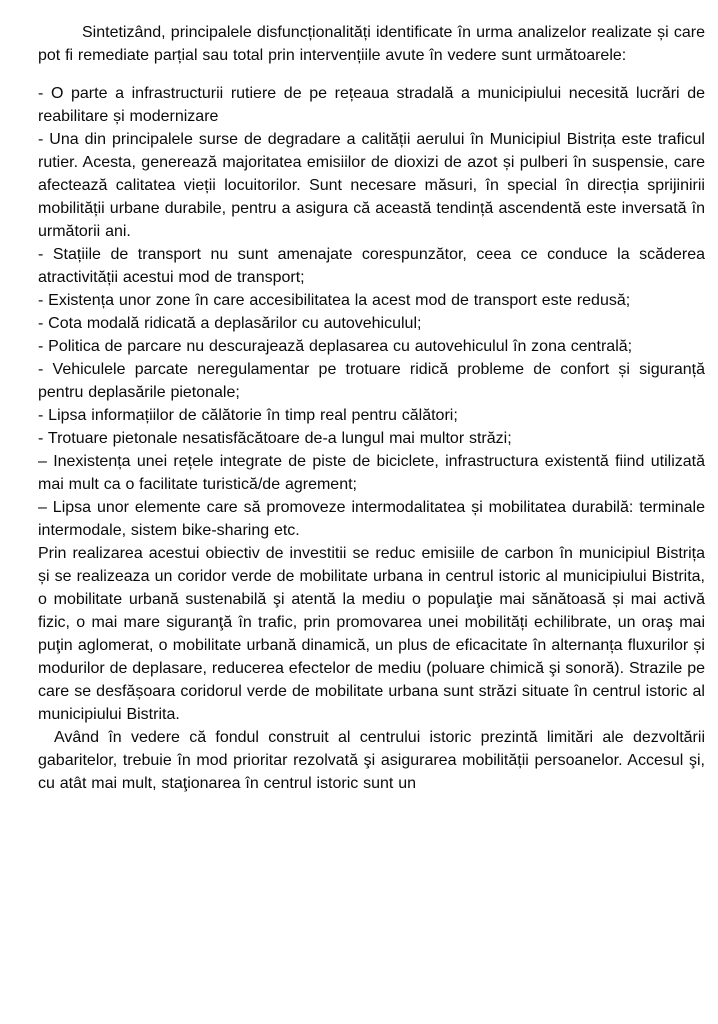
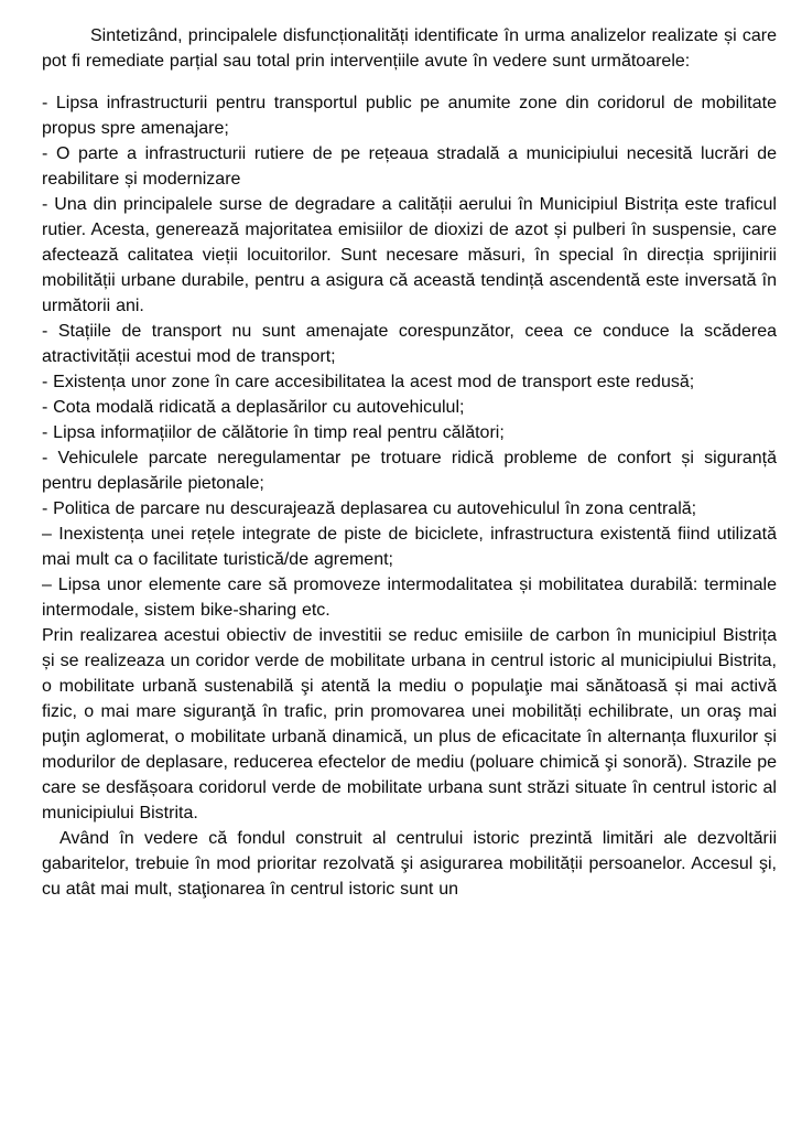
  Sintetizând, principalele disfuncționalități identificate în urma analizelor realizate și care pot fi remediate parțial sau total prin intervențiile avute în vedere sunt următoarele:
+ - Lipsa infrastructurii pentru transportul public pe anumite zone din coridorul de mobilitate propus spre amenajare;
  - O parte a infrastructurii rutiere de pe rețeaua stradală a municipiului necesită lucrări de reabilitare și modernizare
  - Una din principalele surse de degradare a calității aerului în Municipiul Bistrița este traficul rutier. Acesta, generează majoritatea emisiilor de dioxizi de azot și pulberi în suspensie, care afectează calitatea vieții locuitorilor. Sunt necesare măsuri, în special în direcția sprijinirii mobilității urbane durabile, pentru a asigura că această tendință ascendentă este inversată în următorii ani.
  - Stațiile de transport nu sunt amenajate corespunzător, ceea ce conduce la scăderea atractivității acestui mod de transport;
  - Existența unor zone în care accesibilitatea la acest mod de transport este redusă;
  - Cota modală ridicată a deplasărilor cu autovehiculul;
- - Politica de parcare nu descurajează deplasarea cu autovehiculul în zona centrală;
+ - Lipsa informațiilor de călătorie în timp real pentru călători;
  - Vehiculele parcate neregulamentar pe trotuare ridică probleme de confort și siguranță pentru deplasările pietonale;
- - Lipsa informațiilor de călătorie în timp real pentru călători;
+ - Politica de parcare nu descurajează deplasarea cu autovehiculul în zona centrală;
- - Trotuare pietonale nesatisfăcătoare de-a lungul mai multor străzi;
  – Inexistența unei rețele integrate de piste de biciclete, infrastructura existentă fiind utilizată mai mult ca o facilitate turistică/de agrement;
  – Lipsa unor elemente care să promoveze intermodalitatea și mobilitatea durabilă: terminale intermodale, sistem bike-sharing etc.
  Prin realizarea acestui obiectiv de investitii se reduc emisiile de carbon în municipiul Bistrița și se realizeaza un coridor verde de mobilitate urbana in centrul istoric al municipiului Bistrita, o mobilitate urbană sustenabilă şi atentă la mediu o populaţie mai sănătoasă și mai activă fizic, o mai mare siguranţă în trafic, prin promovarea unei mobilități echilibrate, un oraş mai puţin aglomerat, o mobilitate urbană dinamică, un plus de eficacitate în alternanța fluxurilor și modurilor de deplasare, reducerea efectelor de mediu (poluare chimică şi sonoră). Strazile pe care se desfășoara coridorul verde de mobilitate urbana sunt străzi situate în centrul istoric al municipiului Bistrita.
  Având în vedere că fondul construit al centrului istoric prezintă limitări ale dezvoltării gabaritelor, trebuie în mod prioritar rezolvată şi asigurarea mobilității persoanelor. Accesul şi, cu atât mai mult, staţionarea în centrul istoric sunt un
